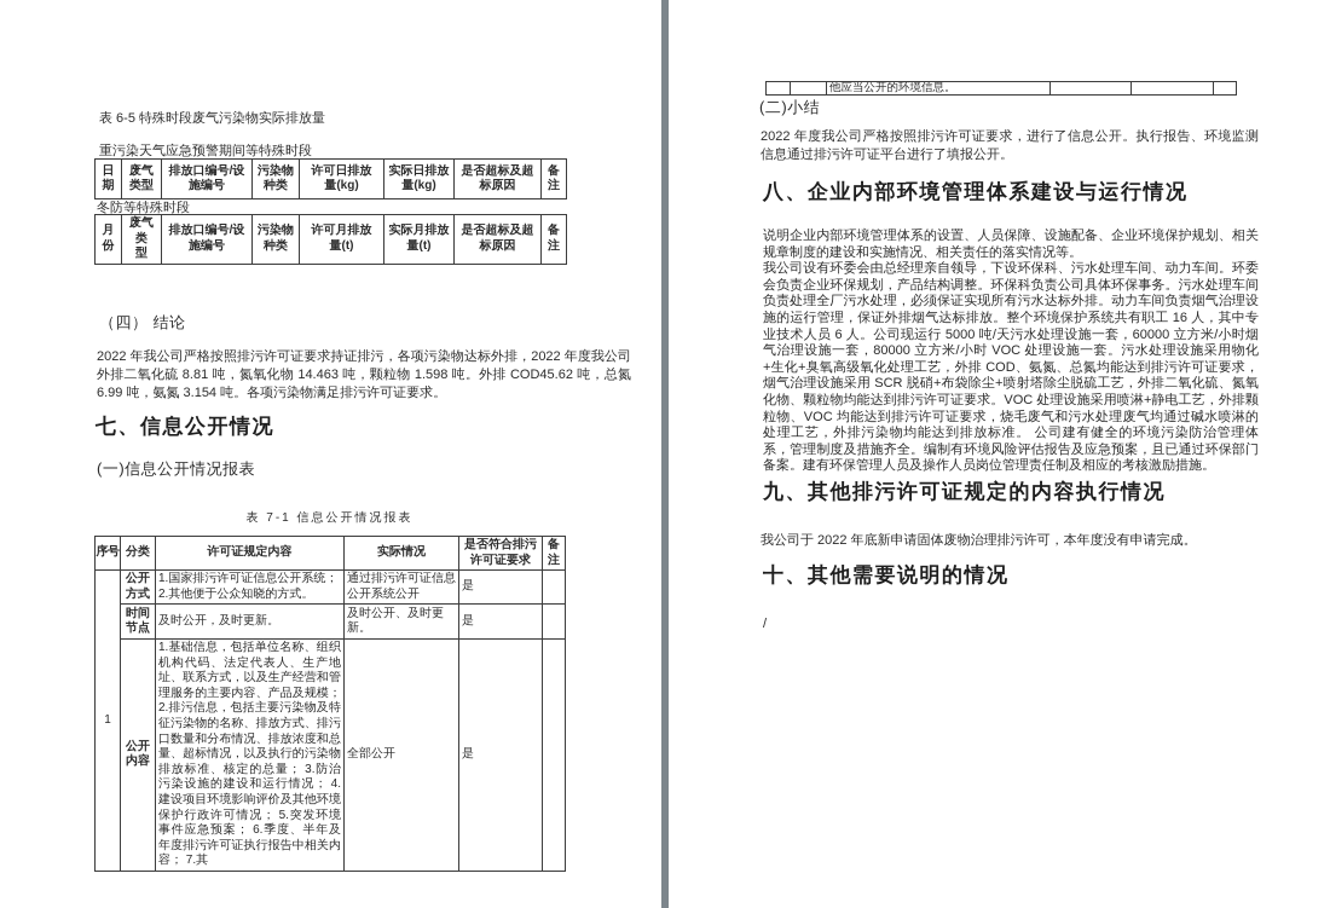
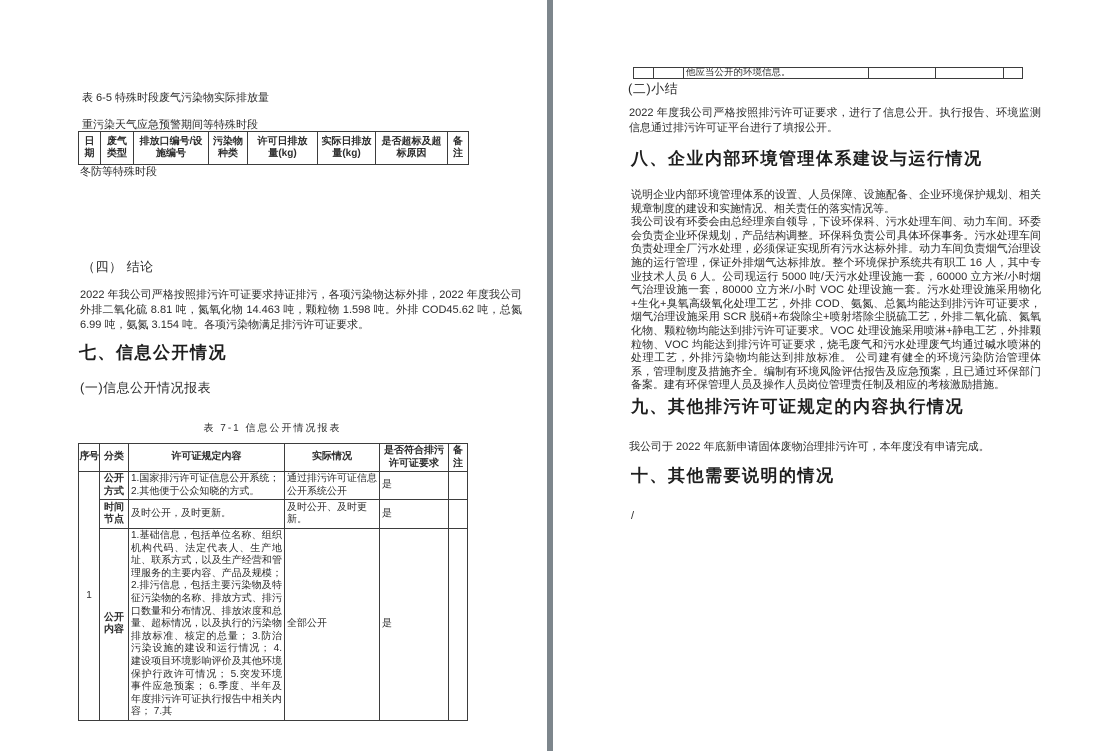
  表 6-5 特殊时段废气污染物实际排放量
  重污染天气应急预警期间等特殊时段
  日 期	废气 类型	排放口编号/设 施编号	污染物 种类	许可日排放 量(kg)	实际日排放 量(kg)	是否超标及超 标原因	备 注
  冬防等特殊时段
- 月 份	废气类 型	排放口编号/设 施编号	污染物 种类	许可月排放 量(t)	实际月排放 量(t)	是否超标及超 标原因	备 注
  （四） 结论
  2022 年我公司严格按照排污许可证要求持证排污，各项污染物达标外排，2022 年度我公司外排二氧化硫 8.81 吨，氮氧化物 14.463 吨，颗粒物 1.598 吨。外排 COD45.62 吨，总氮 6.99 吨，氨氮 3.154 吨。各项污染物满足排污许可证要求。
  七、信息公开情况
  (一)信息公开情况报表
  表 7-1 信息公开情况报表
  序号	分类	许可证规定内容	实际情况	是否符合排污 许可证要求	备 注
  1	公开 方式	1.国家排污许可证信息公开系统； 2.其他便于公众知晓的方式。	通过排污许可证信息 公开系统公开	是
  时间 节点	及时公开，及时更新。	及时公开、及时更 新。	是
  公开 内容	1.基础信息，包括单位名称、组织机构代码、法定代表人、生产地址、联系方式，以及生产经营和管理服务的主要内容、产品及规模；2.排污信息，包括主要污染物及特征污染物的名称、排放方式、排污口数量和分布情况、排放浓度和总量、超标情况，以及执行的污染物排放标准、核定的总量； 3.防治污染设施的建设和运行情况； 4.建设项目环境影响评价及其他环境保护行政许可情况； 5.突发环境事件应急预案； 6.季度、半年及年度排污许可证执行报告中相关内容； 7.其	全部公开	是
  		他应当公开的环境信息。
  (二)小结
  2022 年度我公司严格按照排污许可证要求，进行了信息公开。执行报告、环境监测信息通过排污许可证平台进行了填报公开。
  八、企业内部环境管理体系建设与运行情况
  说明企业内部环境管理体系的设置、人员保障、设施配备、企业环境保护规划、相关规章制度的建设和实施情况、相关责任的落实情况等。
  我公司设有环委会由总经理亲自领导，下设环保科、污水处理车间、动力车间。环委会负责企业环保规划，产品结构调整。环保科负责公司具体环保事务。污水处理车间负责处理全厂污水处理，必须保证实现所有污水达标外排。动力车间负责烟气治理设施的运行管理，保证外排烟气达标排放。整个环境保护系统共有职工 16 人，其中专业技术人员 6 人。公司现运行 5000 吨/天污水处理设施一套，60000 立方米/小时烟气治理设施一套，80000 立方米/小时 VOC 处理设施一套。污水处理设施采用物化+生化+臭氧高级氧化处理工艺，外排 COD、氨氮、总氮均能达到排污许可证要求，烟气治理设施采用 SCR 脱硝+布袋除尘+喷射塔除尘脱硫工艺，外排二氧化硫、氮氧化物、颗粒物均能达到排污许可证要求。VOC 处理设施采用喷淋+静电工艺，外排颗粒物、VOC 均能达到排污许可证要求，烧毛废气和污水处理废气均通过碱水喷淋的处理工艺，外排污染物均能达到排放标准。 公司建有健全的环境污染防治管理体系，管理制度及措施齐全。编制有环境风险评估报告及应急预案，且已通过环保部门备案。建有环保管理人员及操作人员岗位管理责任制及相应的考核激励措施。
  九、其他排污许可证规定的内容执行情况
  我公司于 2022 年底新申请固体废物治理排污许可，本年度没有申请完成。
  十、其他需要说明的情况
  /
